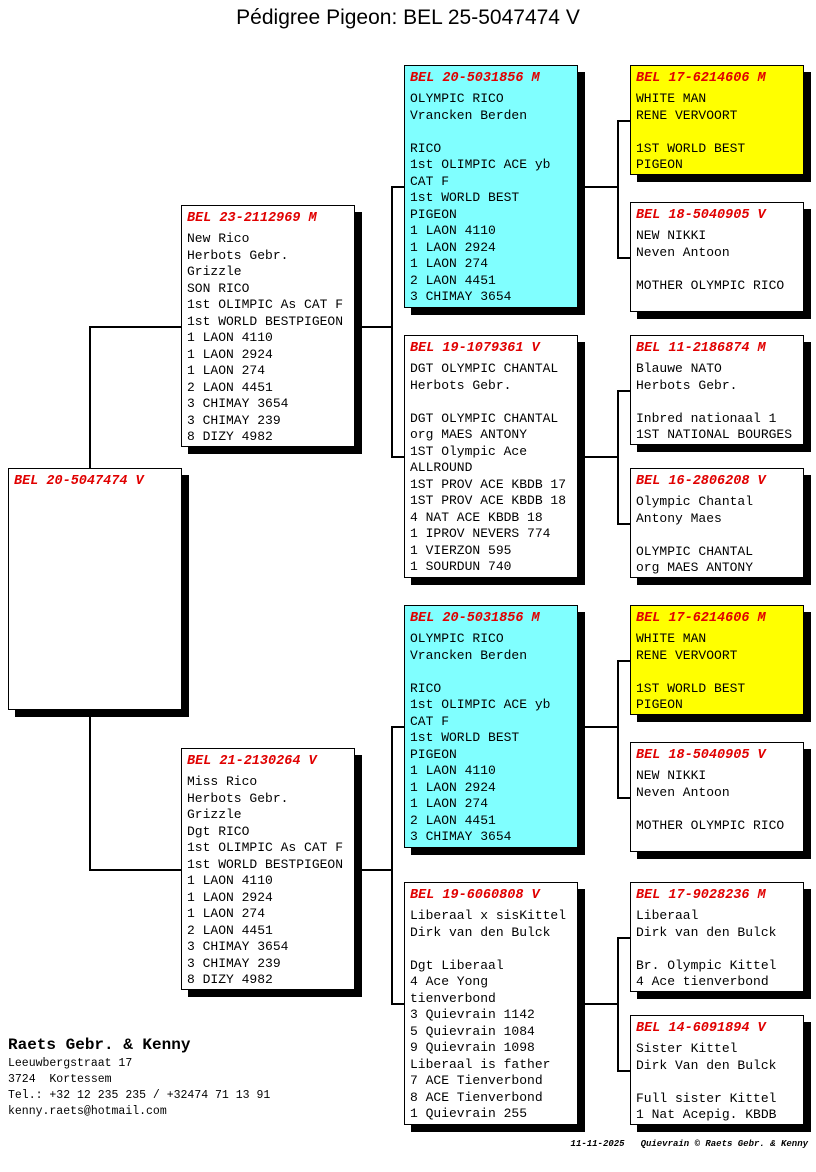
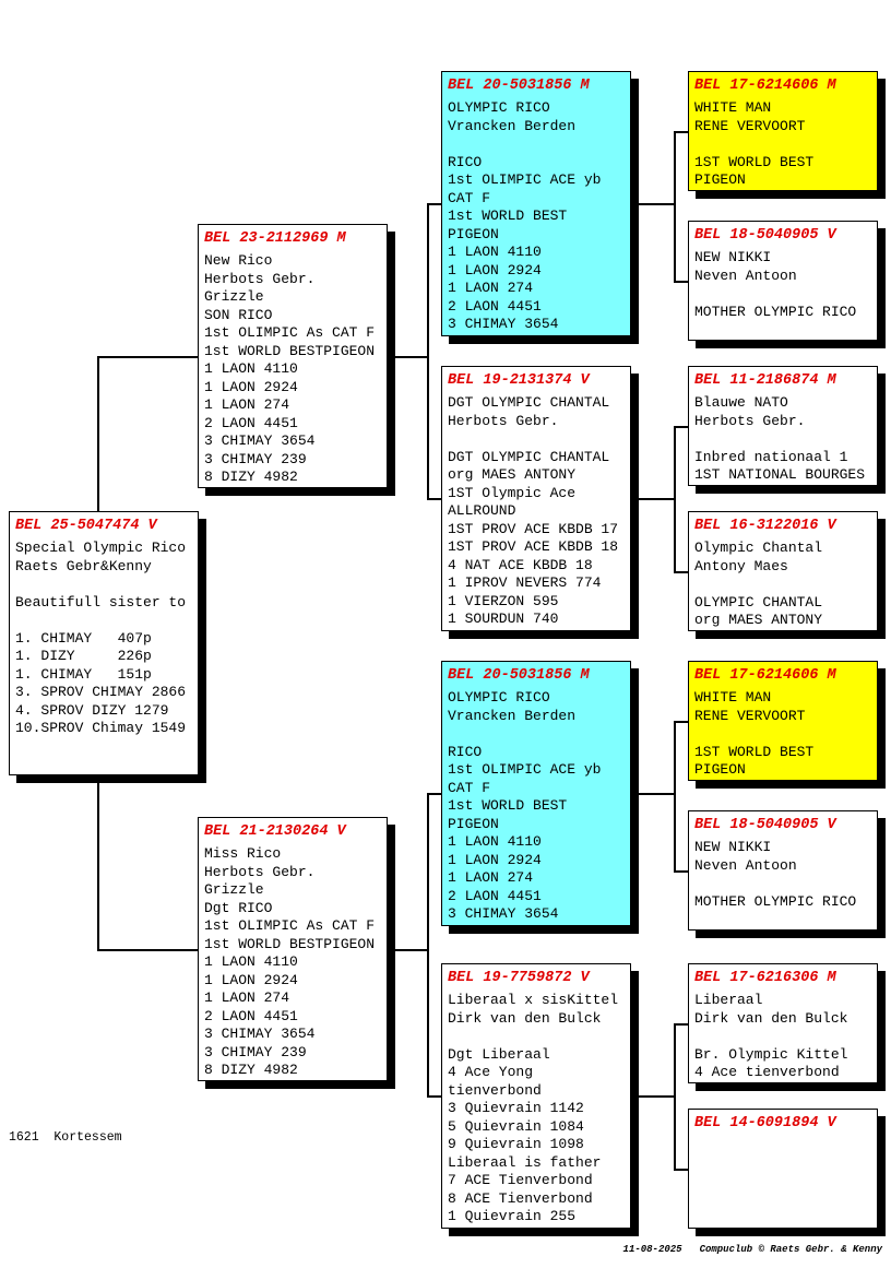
- Pédigree Pigeon: BEL 25-5047474 V
- BEL 20-5047474 V
+ BEL 25-5047474 V
+ Special Olympic Rico
+ Raets Gebr&Kenny
+ Beautifull sister to
+ 1. CHIMAY 407p
+ 1. DIZY 226p
+ 1. CHIMAY 151p
+ 3. SPROV CHIMAY 2866
+ 4. SPROV DIZY 1279
+ 10.SPROV Chimay 1549
  BEL 23-2112969 M
  New Rico
  Herbots Gebr.
  Grizzle
  SON RICO
  1st OLIMPIC As CAT F
  1st WORLD BESTPIGEON
  1 LAON 4110
  1 LAON 2924
  1 LAON 274
  2 LAON 4451
  3 CHIMAY 3654
  3 CHIMAY 239
  8 DIZY 4982
  BEL 21-2130264 V
  Miss Rico
  Herbots Gebr.
  Grizzle
  Dgt RICO
  1st OLIMPIC As CAT F
  1st WORLD BESTPIGEON
  1 LAON 4110
  1 LAON 2924
  1 LAON 274
  2 LAON 4451
  3 CHIMAY 3654
  3 CHIMAY 239
  8 DIZY 4982
  BEL 20-5031856 M
  OLYMPIC RICO
  Vrancken Berden
  RICO
  1st OLIMPIC ACE yb
  CAT F
  1st WORLD BEST
  PIGEON
  1 LAON 4110
  1 LAON 2924
  1 LAON 274
  2 LAON 4451
  3 CHIMAY 3654
- BEL 19-1079361 V
+ BEL 19-2131374 V
  DGT OLYMPIC CHANTAL
  Herbots Gebr.
  DGT OLYMPIC CHANTAL
  org MAES ANTONY
  1ST Olympic Ace
  ALLROUND
  1ST PROV ACE KBDB 17
  1ST PROV ACE KBDB 18
  4 NAT ACE KBDB 18
  1 IPROV NEVERS 774
  1 VIERZON 595
  1 SOURDUN 740
  BEL 20-5031856 M
  OLYMPIC RICO
  Vrancken Berden
  RICO
  1st OLIMPIC ACE yb
  CAT F
  1st WORLD BEST
  PIGEON
  1 LAON 4110
  1 LAON 2924
  1 LAON 274
  2 LAON 4451
  3 CHIMAY 3654
- BEL 19-6060808 V
+ BEL 19-7759872 V
  Liberaal x sisKittel
  Dirk van den Bulck
  Dgt Liberaal
  4 Ace Yong
  tienverbond
  3 Quievrain 1142
  5 Quievrain 1084
  9 Quievrain 1098
  Liberaal is father
  7 ACE Tienverbond
  8 ACE Tienverbond
  1 Quievrain 255
  BEL 17-6214606 M
  WHITE MAN
  RENE VERVOORT
  1ST WORLD BEST
  PIGEON
  BEL 18-5040905 V
  NEW NIKKI
  Neven Antoon
  MOTHER OLYMPIC RICO
  BEL 11-2186874 M
  Blauwe NATO
  Herbots Gebr.
  Inbred nationaal 1
  1ST NATIONAL BOURGES
- BEL 16-2806208 V
+ BEL 16-3122016 V
  Olympic Chantal
  Antony Maes
  OLYMPIC CHANTAL
  org MAES ANTONY
  BEL 17-6214606 M
  WHITE MAN
  RENE VERVOORT
  1ST WORLD BEST
  PIGEON
  BEL 18-5040905 V
  NEW NIKKI
  Neven Antoon
  MOTHER OLYMPIC RICO
- BEL 17-9028236 M
+ BEL 17-6216306 M
  Liberaal
  Dirk van den Bulck
  Br. Olympic Kittel
  4 Ace tienverbond
  BEL 14-6091894 V
- Sister Kittel
- Dirk Van den Bulck
- Full sister Kittel
- 1 Nat Acepig. KBDB
- Raets Gebr. & Kenny
- Leeuwbergstraat 17
- 3724 Kortessem
+ 1621 Kortessem
- Tel.: +32 12 235 235 / +32474 71 13 91
- kenny.raets@hotmail.com
- 11-11-2025
+ 11-08-2025
- Quievrain © Raets Gebr. & Kenny
+ Compuclub © Raets Gebr. & Kenny
